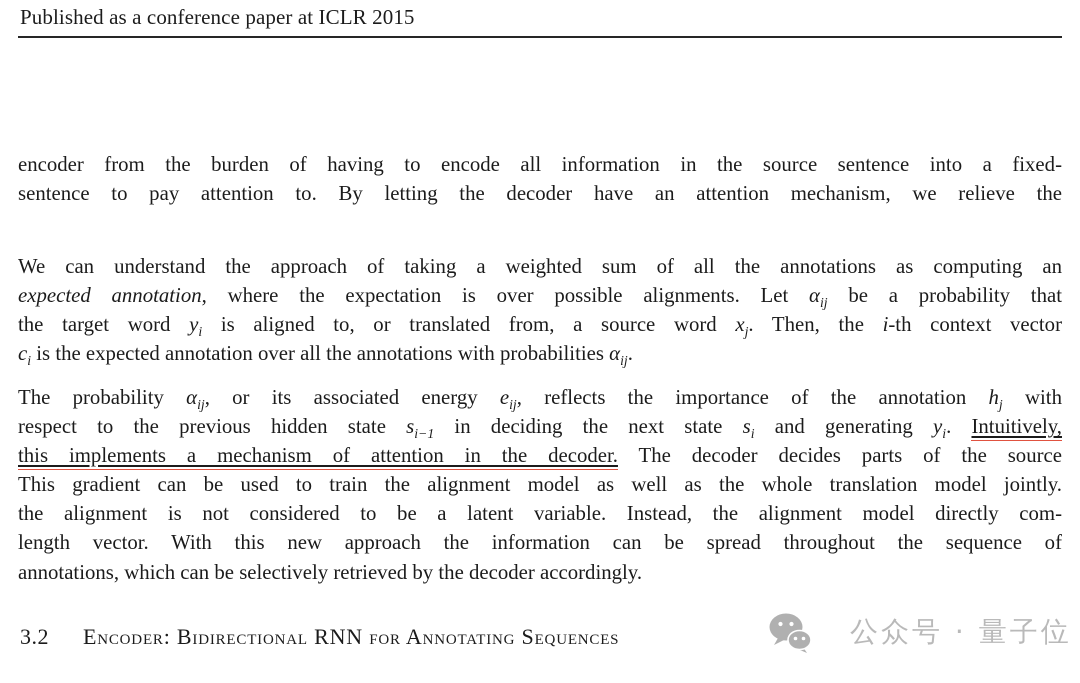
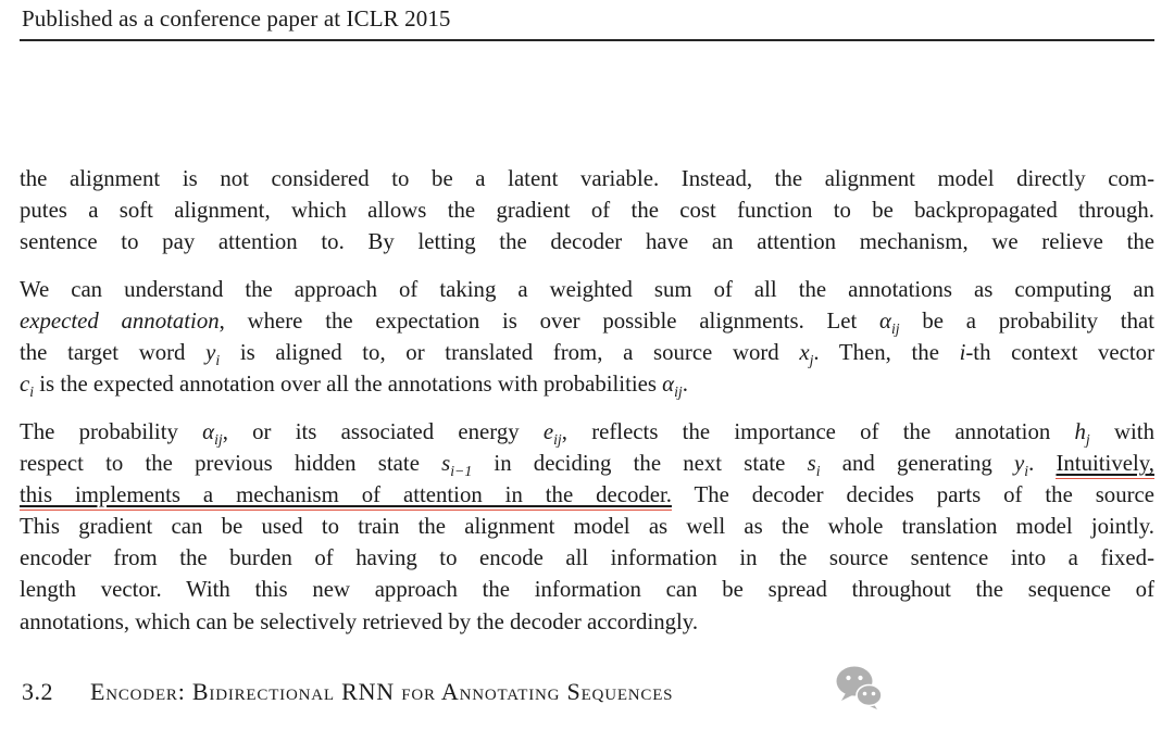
  Published as a conference paper at ICLR 2015
- encoder from the burden of having to encode all information in the source sentence into a fixed-
+ the alignment is not considered to be a latent variable. Instead, the alignment model directly com-
+ putes a soft alignment, which allows the gradient of the cost function to be backpropagated through.
  sentence to pay attention to. By letting the decoder have an attention mechanism, we relieve the
  We can understand the approach of taking a weighted sum of all the annotations as computing an
  expected annotation, where the expectation is over possible alignments. Let αij be a probability that
  the target word yi is aligned to, or translated from, a source word xj. Then, the i-th context vector
  ci is the expected annotation over all the annotations with probabilities αij.
  The probability αij, or its associated energy eij, reflects the importance of the annotation hj with
  respect to the previous hidden state si−1 in deciding the next state si and generating yi. Intuitively,
  this implements a mechanism of attention in the decoder. The decoder decides parts of the source
  This gradient can be used to train the alignment model as well as the whole translation model jointly.
- the alignment is not considered to be a latent variable. Instead, the alignment model directly com-
+ encoder from the burden of having to encode all information in the source sentence into a fixed-
  length vector. With this new approach the information can be spread throughout the sequence of
  annotations, which can be selectively retrieved by the decoder accordingly.
  3.2 Encoder: Bidirectional RNN for Annotating Sequences
- 公众号 · 量子位
